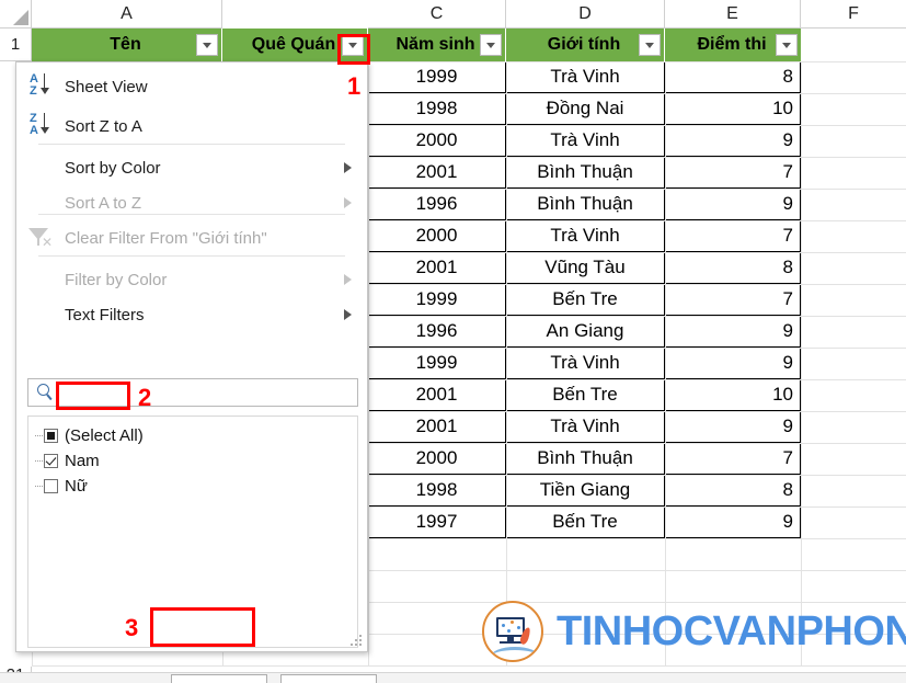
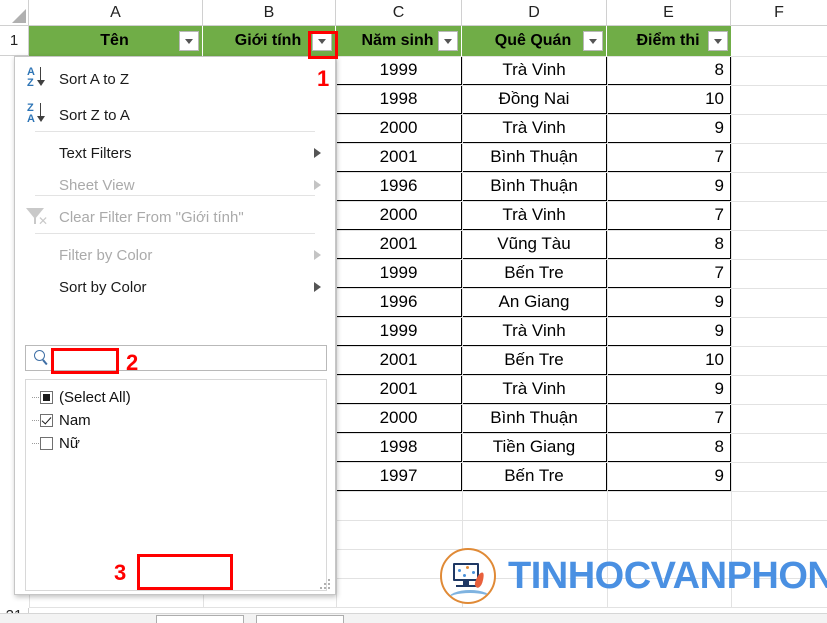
  A
+ B
  C
  D
  E
  F
  1
  Tên
- Quê Quán
+ Giới tính
  Năm sinh
- Giới tính
+ Quê Quán
  Điểm thi
  1999
  Trà Vinh
  8
  1998
  Đồng Nai
  10
  2000
  Trà Vinh
  9
  2001
  Bình Thuận
  7
  1996
  Bình Thuận
  9
  2000
  Trà Vinh
  7
  2001
  Vũng Tàu
  8
  1999
  Bến Tre
  7
  1996
  An Giang
  9
  1999
  Trà Vinh
  9
  2001
  Bến Tre
  10
  2001
  Trà Vinh
  9
  2000
  Bình Thuận
  7
  1998
  Tiền Giang
  8
  1997
  Bến Tre
  9
  A
  Z
- Sheet View
+ Sort A to Z
  Z
  A
  Sort Z to A
- Sort by Color
+ Text Filters
- Sort A to Z
+ Sheet View
  ✕
  Clear Filter From "Giới tính"
  Filter by Color
- Text Filters
+ Sort by Color
  (Select All)
  Nam
  Nữ
  1
  2
  3
  TINHOCVANPHON
